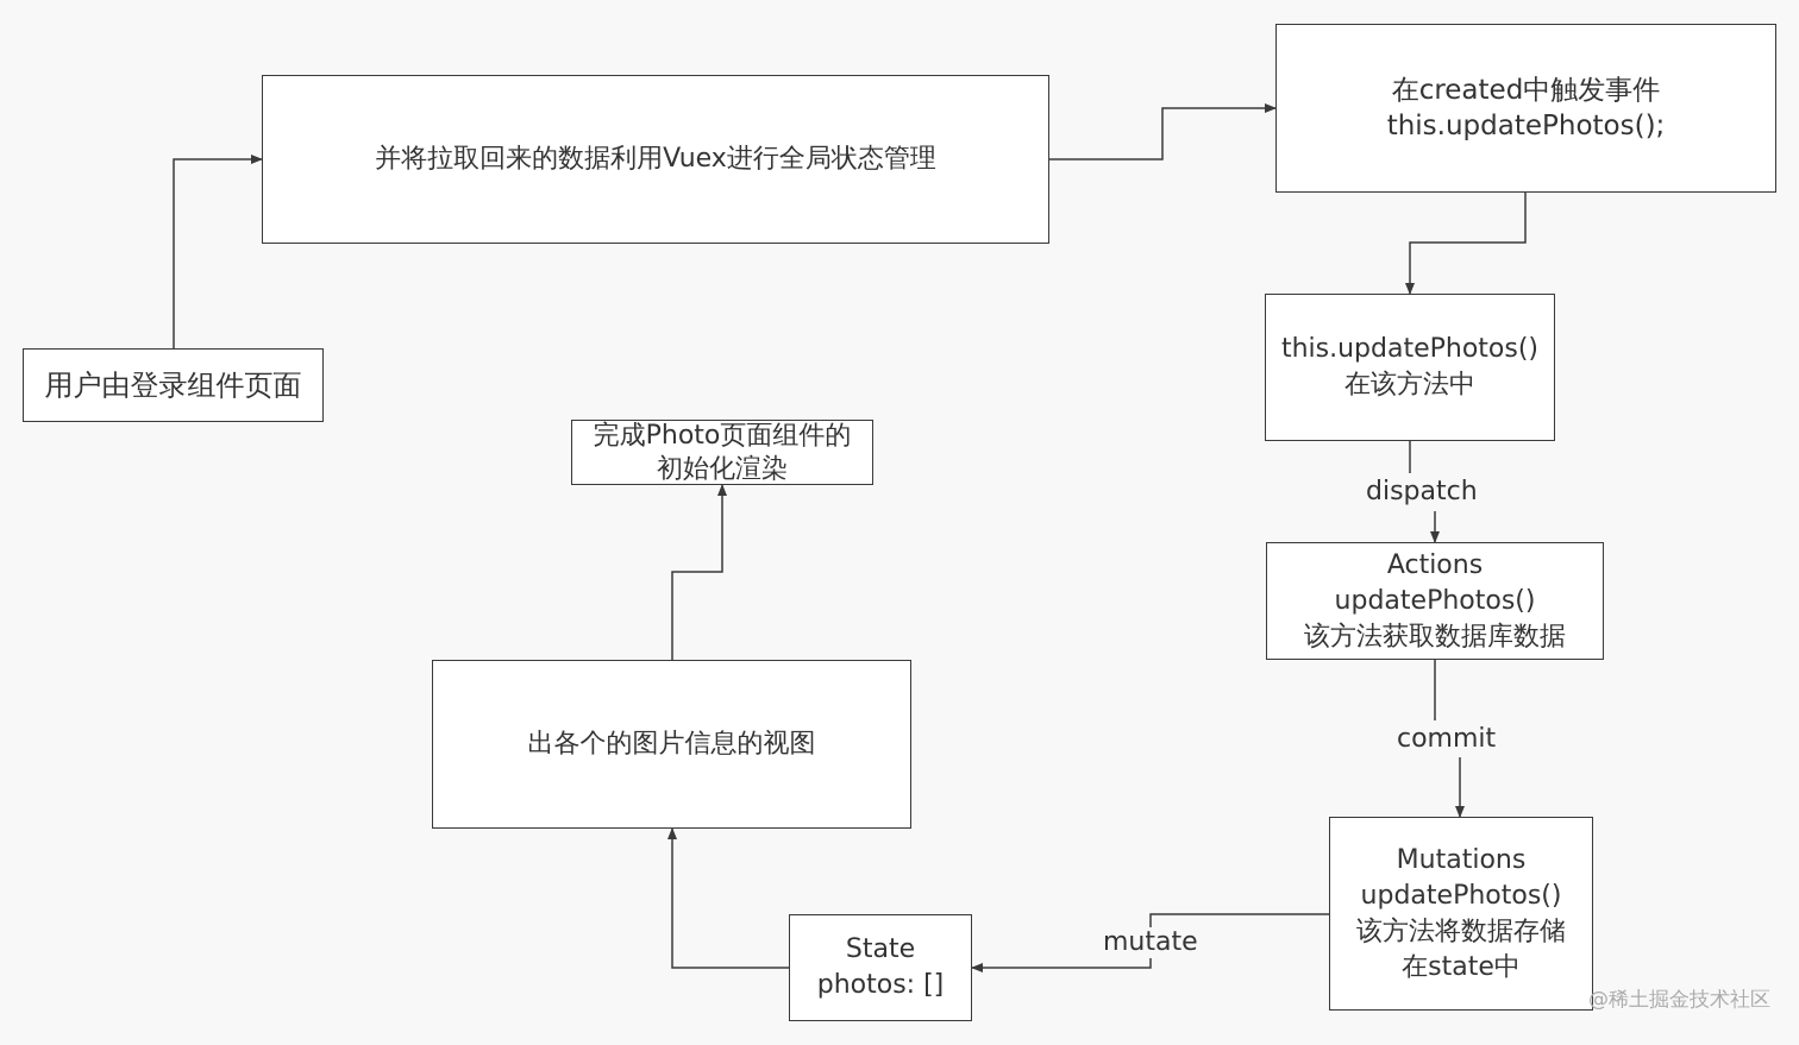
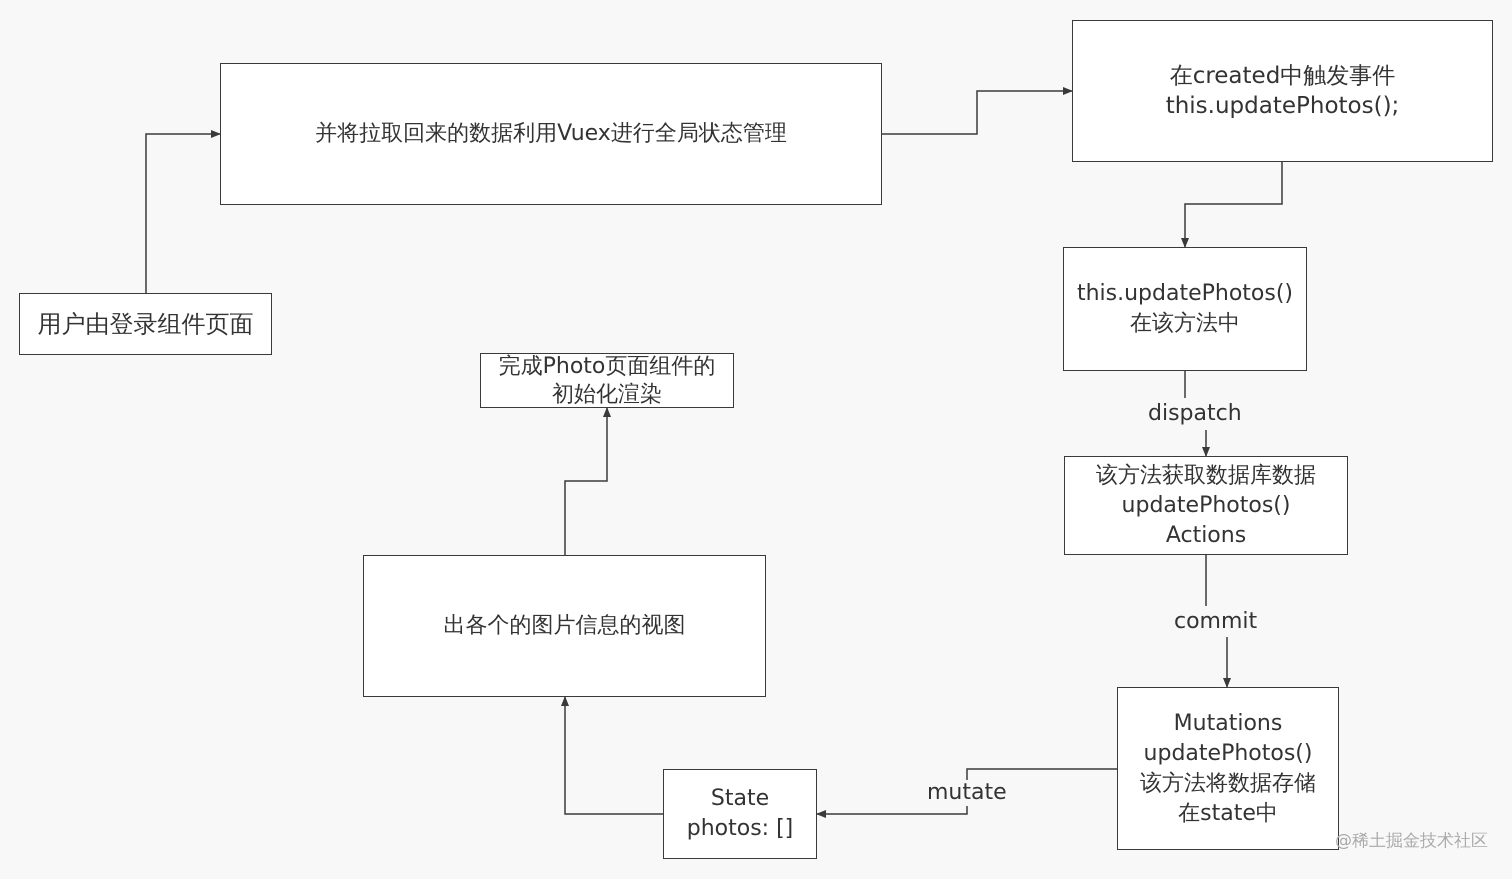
  用户由登录组件页面
  并将拉取回来的数据利用Vuex进行全局状态管理
  在created中触发事件
  this.updatePhotos();
  this.updatePhotos()
  在该方法中
- Actions
+ 该方法获取数据库数据
  updatePhotos()
- 该方法获取数据库数据
+ Actions
  Mutations
  updatePhotos()
  该方法将数据存储
  在state中
  State
  photos: []
  出各个的图片信息的视图
  完成Photo页面组件的
  初始化渲染
  dispatch
  commit
  mutate
  @稀土掘金技术社区
